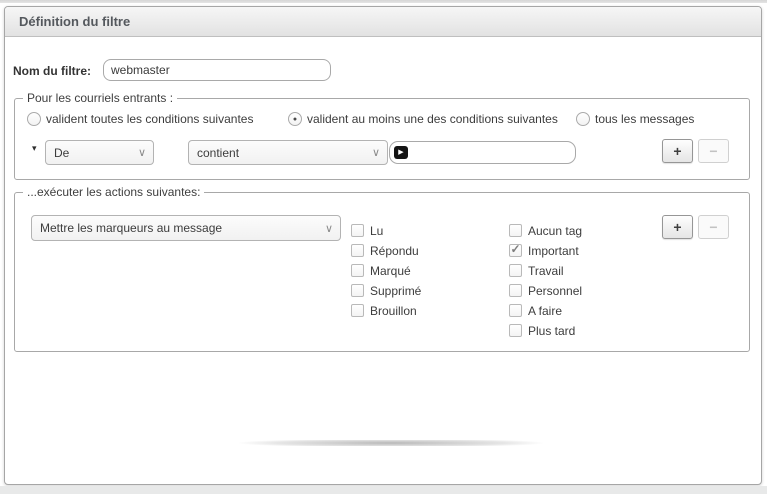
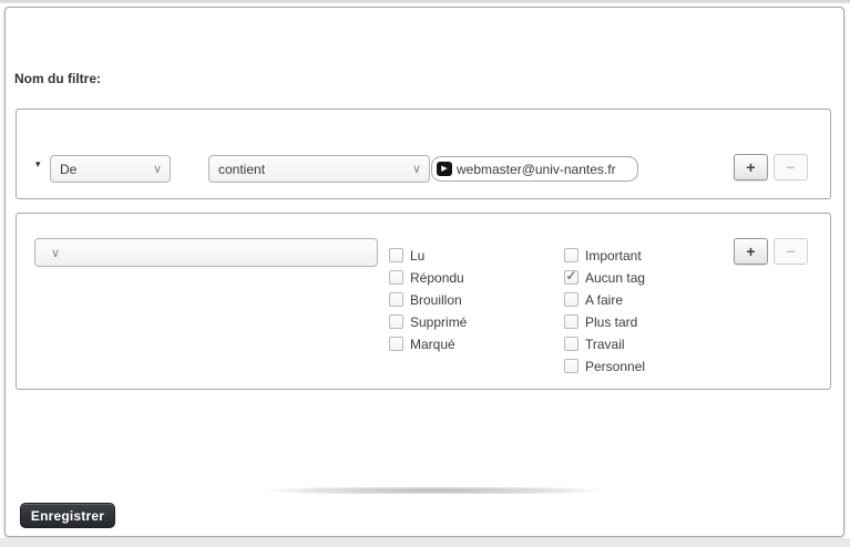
- Définition du filtre
  Nom du filtre:
- webmaster
- Pour les courriels entrants :
- valident toutes les conditions suivantes
- valident au moins une des conditions suivantes
- tous les messages
  ▾
  De
  ∨
  contient
  ∨
+ webmaster@univ-nantes.fr
  +
  −
- ...exécuter les actions suivantes:
- Mettre les marqueurs au message
  ∨
  Lu
  Répondu
- Marqué
+ Brouillon
  Supprimé
- Brouillon
+ Marqué
- Aucun tag
+ Important
  ✓
- Important
+ Aucun tag
- Travail
+ A faire
- Personnel
+ Plus tard
- A faire
+ Travail
- Plus tard
+ Personnel
  +
  −
+ Enregistrer
